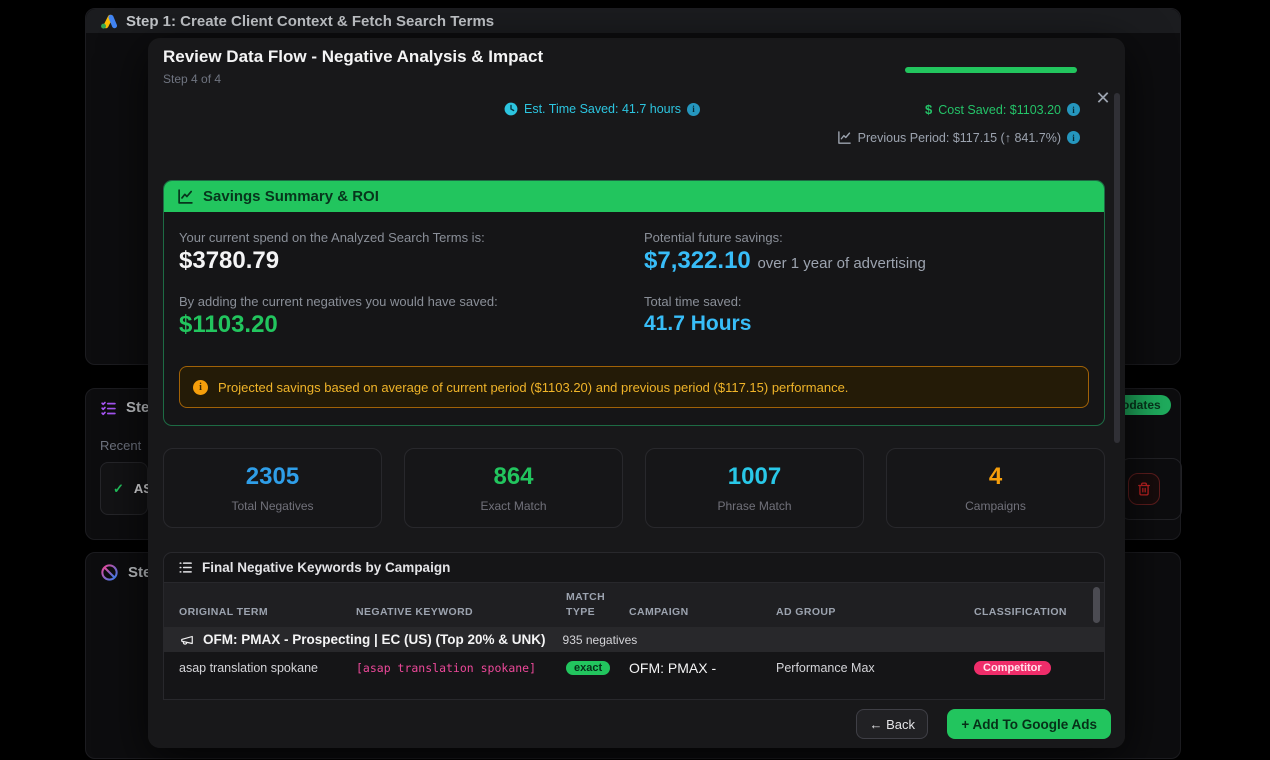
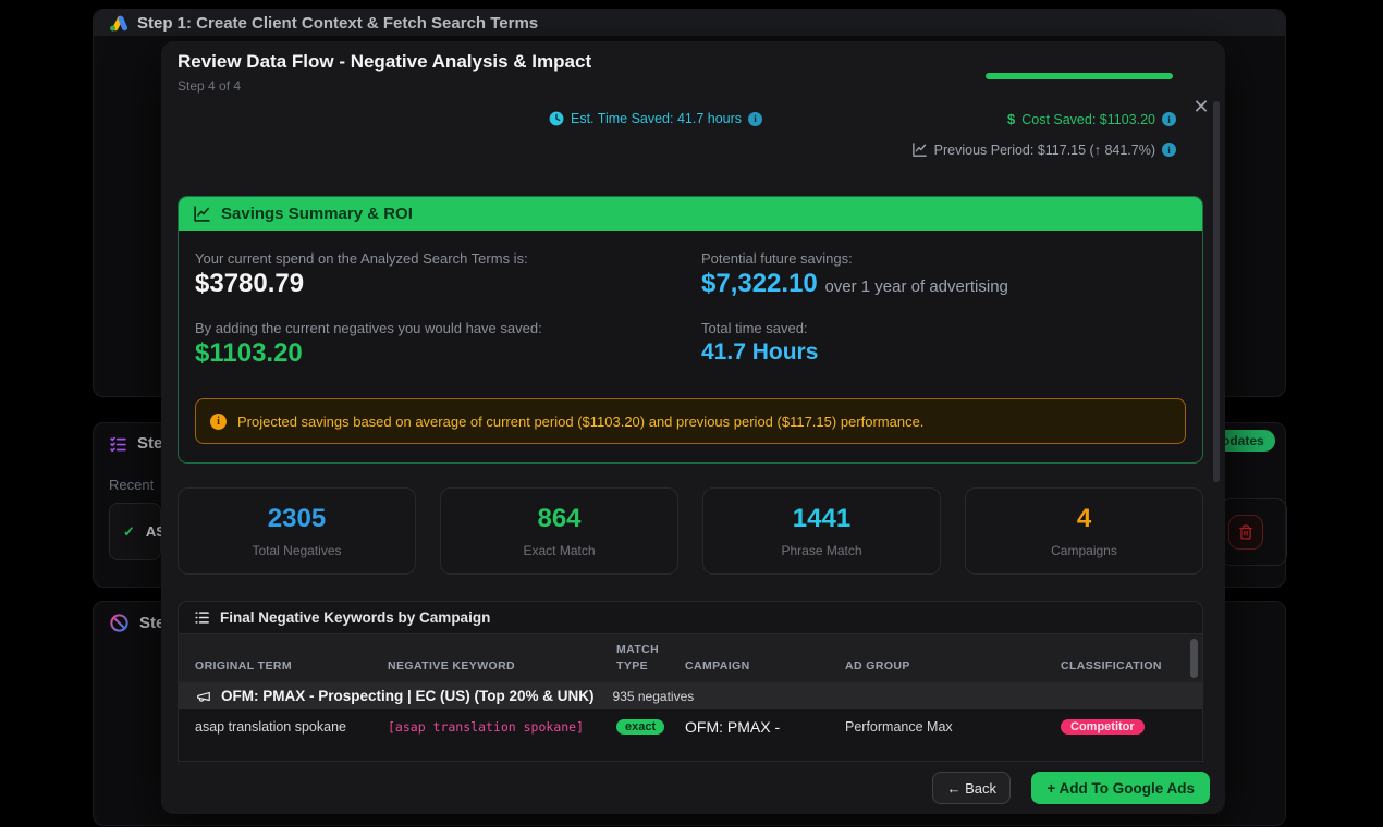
  Step 1: Create Client Context & Fetch Search Terms
  Ste
  Recent
  ✓
  odates
  Review Data Flow - Negative Analysis & Impact
  Step 4 of 4
  ✕
  Est. Time Saved: 41.7 hours
  i
  $
  Cost Saved: $1103.20
  i
  Previous Period: $117.15 (↑ 841.7%)
  i
  Savings Summary & ROI
  Your current spend on the Analyzed Search Terms is:
  $3780.79
  Potential future savings:
  $7,322.10 over 1 year of advertising
  By adding the current negatives you would have saved:
  $1103.20
  Total time saved:
  41.7 Hours
  i
  Projected savings based on average of current period ($1103.20) and previous period ($117.15) performance.
  2305
  Total Negatives
  864
  Exact Match
- 1007
+ 1441
  Phrase Match
  4
  Campaigns
  Final Negative Keywords by Campaign
  ORIGINAL TERM
  NEGATIVE KEYWORD
  MATCH TYPE
  CAMPAIGN
  AD GROUP
  CLASSIFICATION
  OFM: PMAX - Prospecting | EC (US) (Top 20% & UNK)
  935 negatives
  asap translation spokane
  [asap translation spokane]
  exact
  OFM: PMAX -
  Performance Max
  Competitor
  ← Back
  + Add To Google Ads
